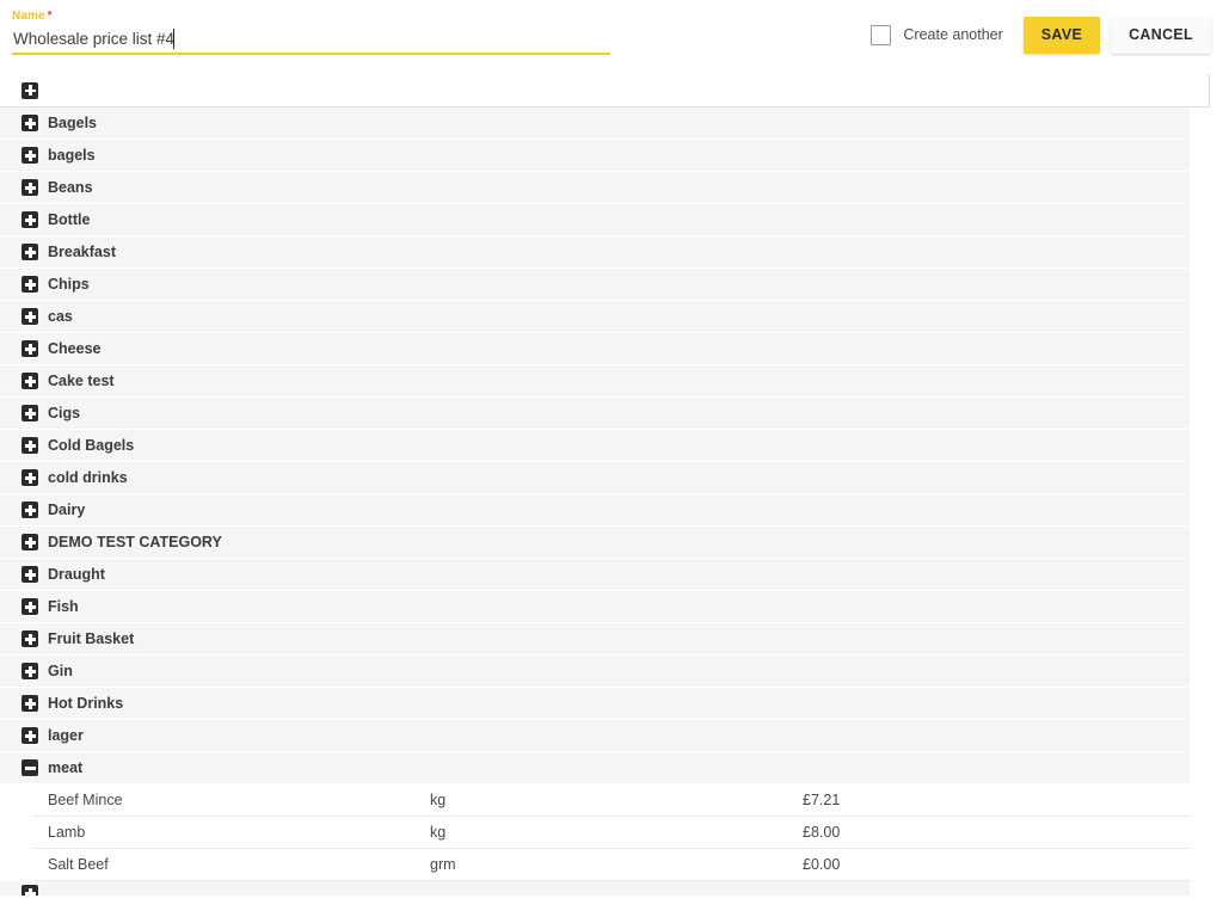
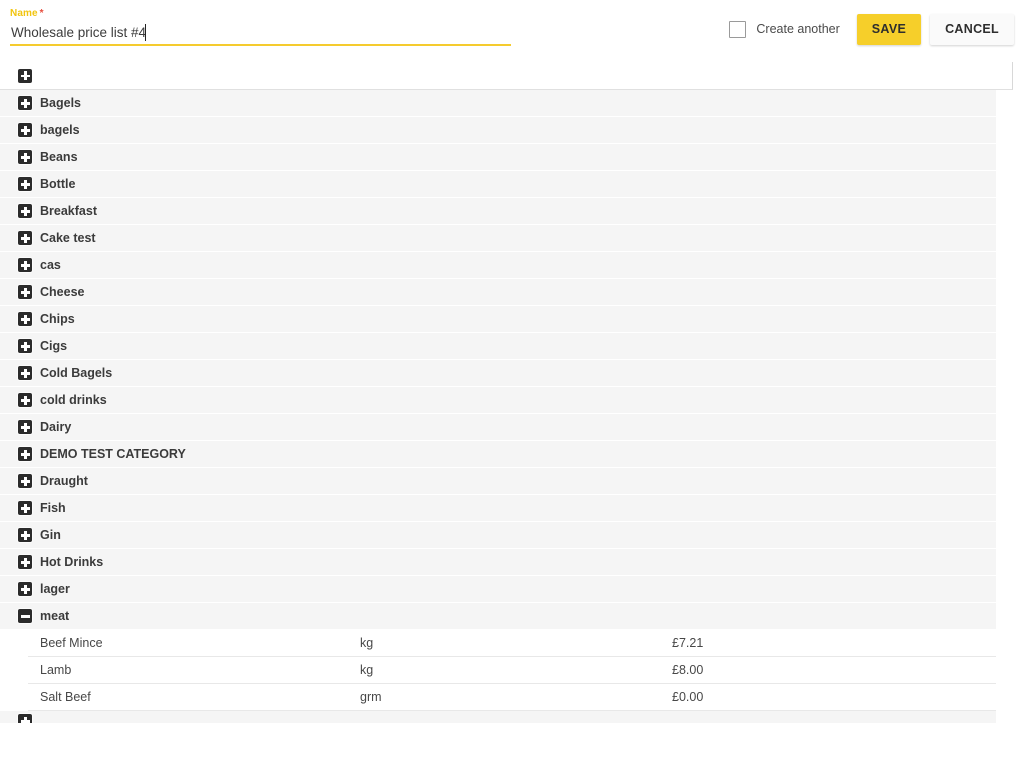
  Name *
  Wholesale price list #4
  Create another
  SAVE
  CANCEL
  Bagels
  bagels
  Beans
  Bottle
  Breakfast
- Chips
+ Cake test
  cas
  Cheese
- Cake test
+ Chips
  Cigs
  Cold Bagels
  cold drinks
  Dairy
  DEMO TEST CATEGORY
  Draught
  Fish
- Fruit Basket
  Gin
  Hot Drinks
  lager
  meat
  Beef Mince
  kg
  £7.21
  Lamb
  kg
  £8.00
  Salt Beef
  grm
  £0.00
